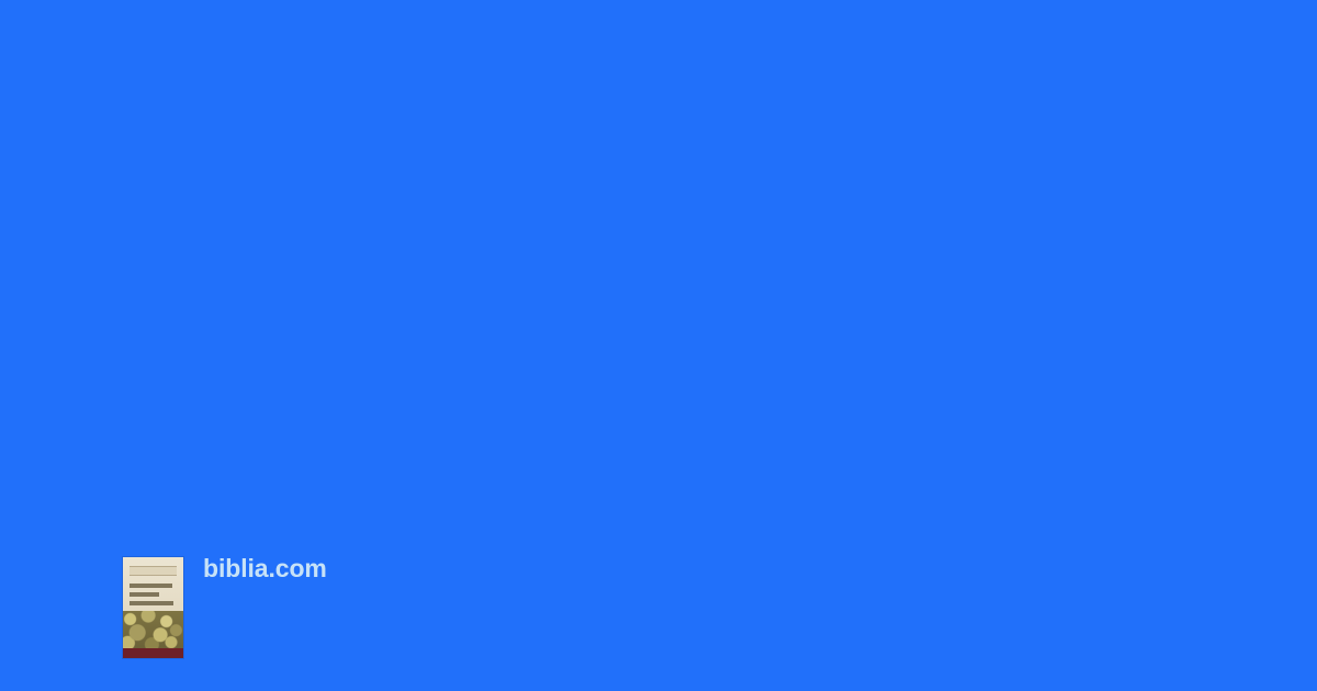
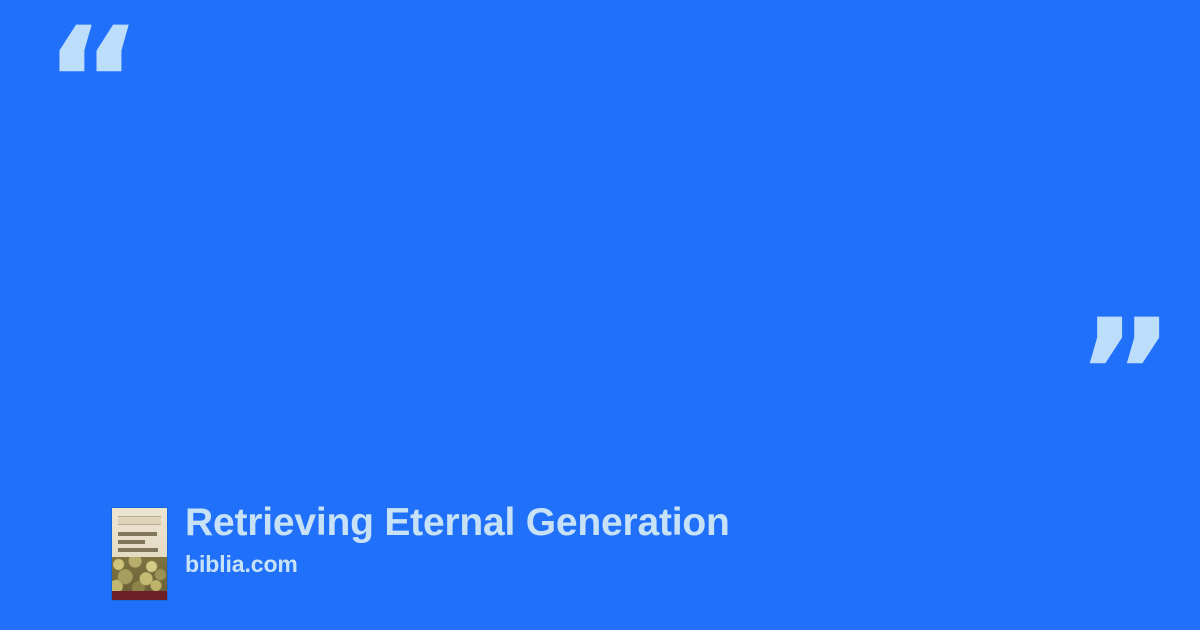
+ “
+ ”
+ Retrieving Eternal Generation
  biblia.com
